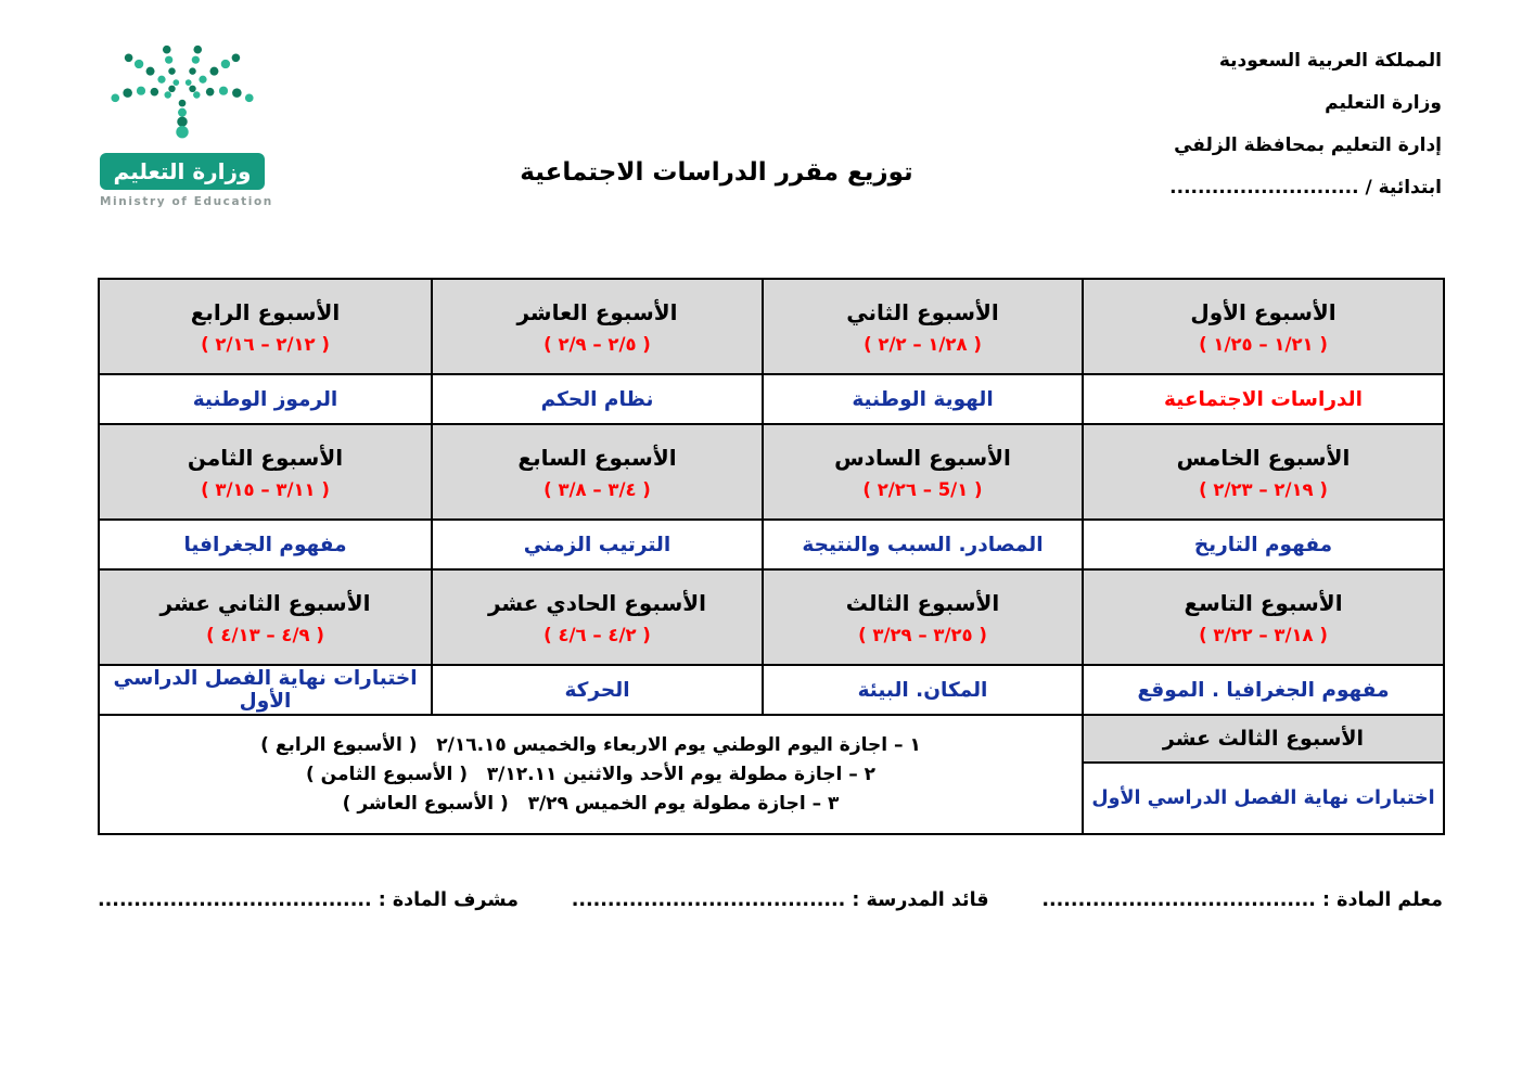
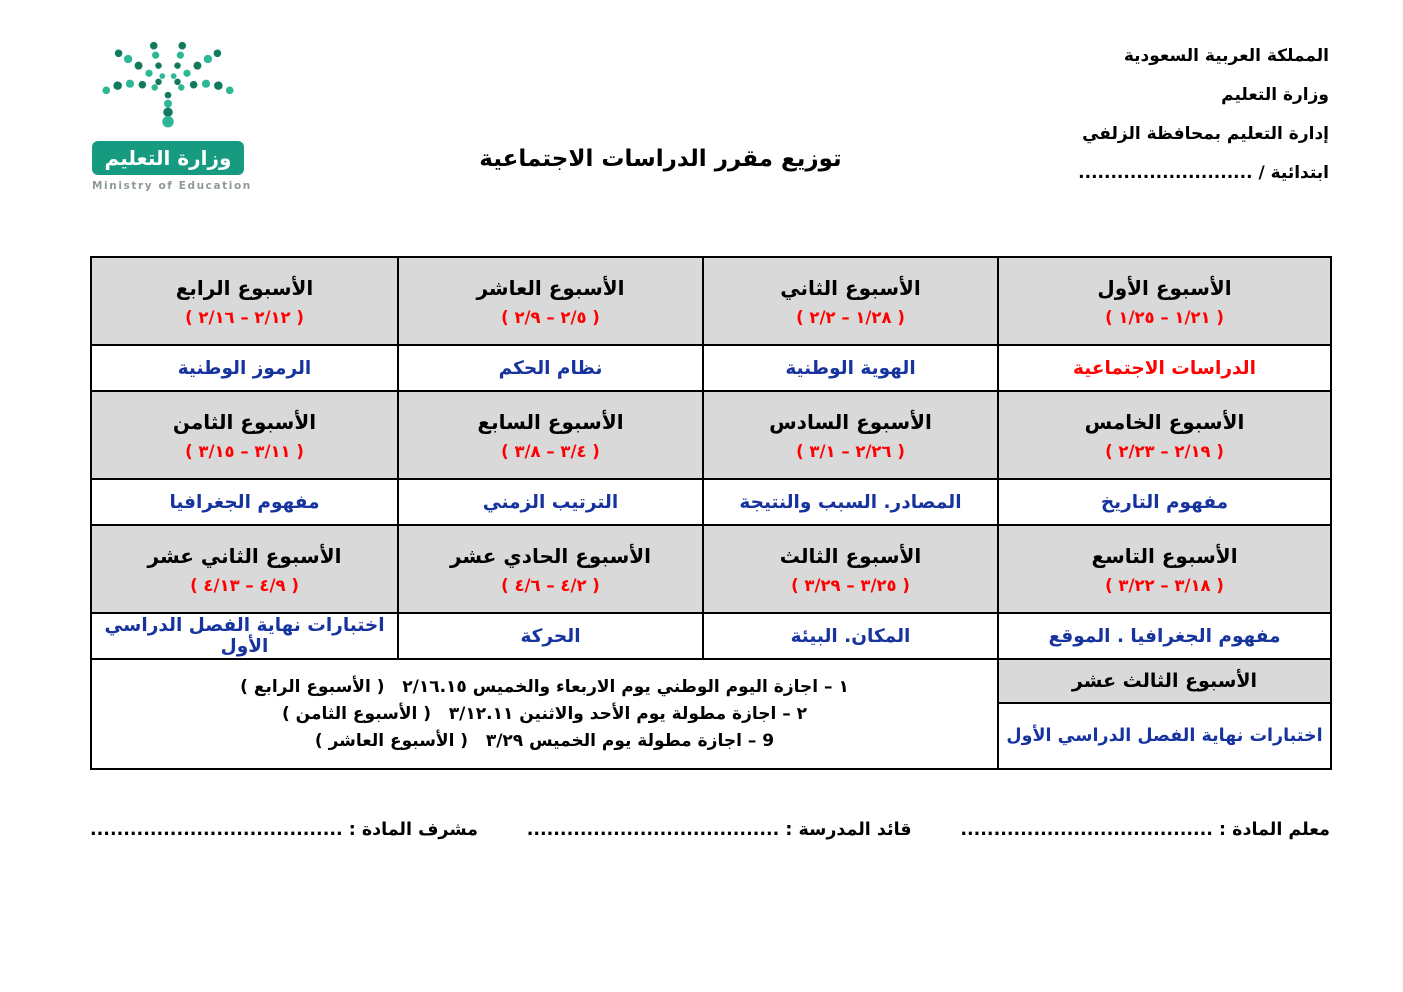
  المملكة العربية السعودية
  وزارة التعليم
  إدارة التعليم بمحافظة الزلفي
  ابتدائية / ...........................
  وزارة التعليم
  Ministry of Education
  توزيع مقرر الدراسات الاجتماعية
  الأسبوع الأول ( ١/٢١ – ١/٢٥ )	الأسبوع الثاني ( ١/٢٨ – ٢/٢ )	الأسبوع العاشر ( ٢/٥ – ٢/٩ )	الأسبوع الرابع ( ٢/١٢ – ٢/١٦ )
  الدراسات الاجتماعية	الهوية الوطنية	نظام الحكم	الرموز الوطنية
- الأسبوع الخامس ( ٢/١٩ – ٢/٢٣ )	الأسبوع السادس ( ٢/٢٦ – 5/١ )	الأسبوع السابع ( ٣/٤ – ٣/٨ )	الأسبوع الثامن ( ٣/١١ – ٣/١٥ )
+ الأسبوع الخامس ( ٢/١٩ – ٢/٢٣ )	الأسبوع السادس ( ٢/٢٦ – ٣/١ )	الأسبوع السابع ( ٣/٤ – ٣/٨ )	الأسبوع الثامن ( ٣/١١ – ٣/١٥ )
  مفهوم التاريخ	المصادر. السبب والنتيجة	الترتيب الزمني	مفهوم الجغرافيا
  الأسبوع التاسع ( ٣/١٨ – ٣/٢٢ )	الأسبوع الثالث ( ٣/٢٥ – ٣/٢٩ )	الأسبوع الحادي عشر ( ٤/٢ – ٤/٦ )	الأسبوع الثاني عشر ( ٤/٩ – ٤/١٣ )
  مفهوم الجغرافيا . الموقع	المكان. البيئة	الحركة	اختبارات نهاية الفصل الدراسي الأول
- الأسبوع الثالث عشر	١ – اجازة اليوم الوطني يوم الاربعاء والخميس ٢/١٦.١٥ ( الأسبوع الرابع ) ٢ – اجازة مطولة يوم الأحد والاثنين ٣/١٢.١١ ( الأسبوع الثامن ) ٣ – اجازة مطولة يوم الخميس ٣/٢٩ ( الأسبوع العاشر )
+ الأسبوع الثالث عشر	١ – اجازة اليوم الوطني يوم الاربعاء والخميس ٢/١٦.١٥ ( الأسبوع الرابع ) ٢ – اجازة مطولة يوم الأحد والاثنين ٣/١٢.١١ ( الأسبوع الثامن ) 9 – اجازة مطولة يوم الخميس ٣/٢٩ ( الأسبوع العاشر )
  اختبارات نهاية الفصل الدراسي الأول
  معلم المادة : ......................................
  قائد المدرسة : ......................................
  مشرف المادة : ......................................
